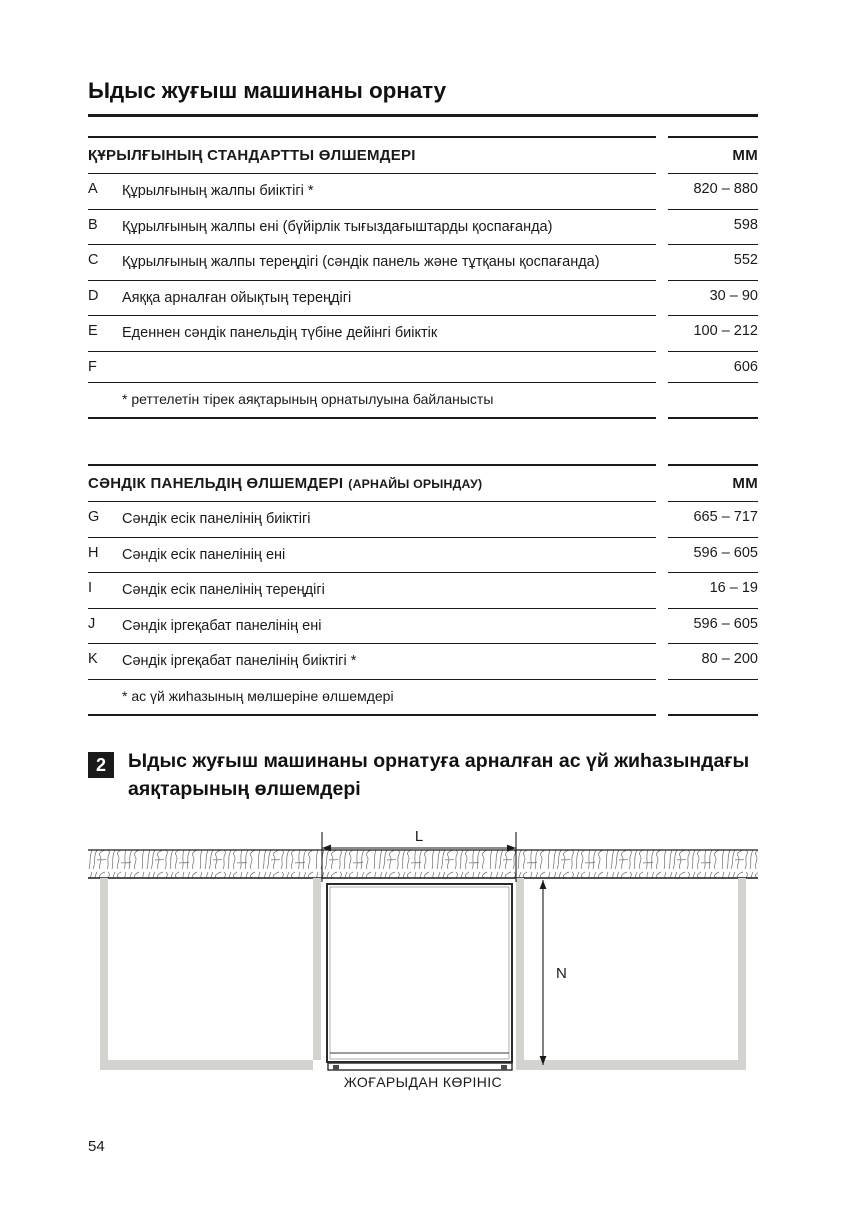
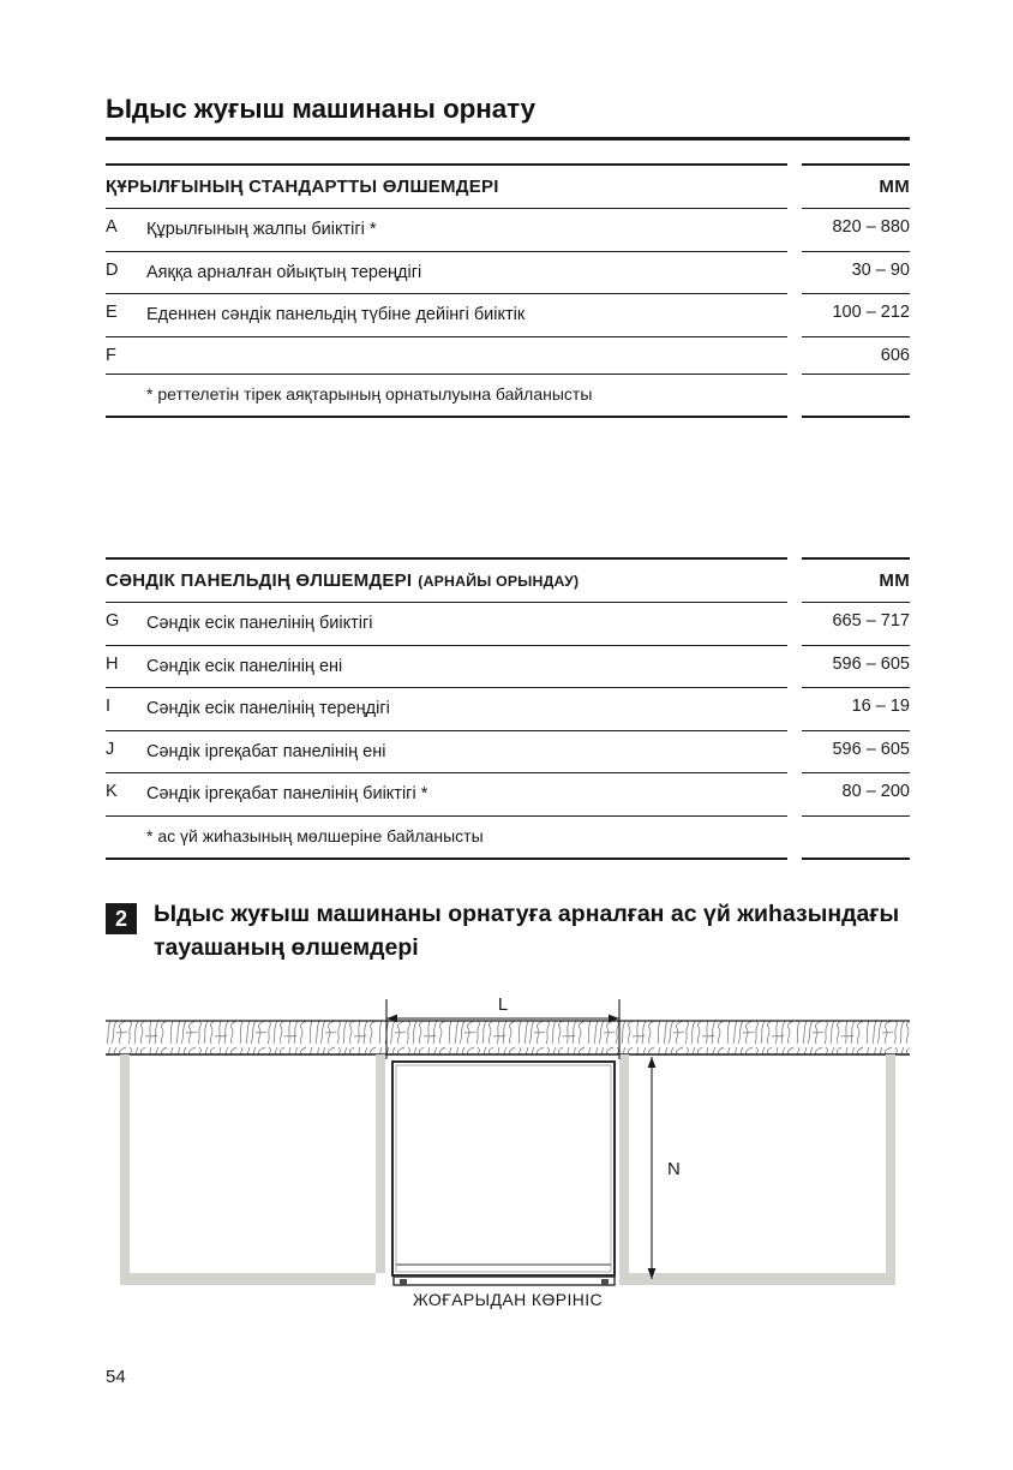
  Ыдыс жуғыш машинаны орнату
  ҚҰРЫЛҒЫНЫҢ СТАНДАРТТЫ ӨЛШЕМДЕРІ
  ММ
  A
  Құрылғының жалпы биіктігі *
  820 – 880
- B
- Құрылғының жалпы ені (бүйірлік тығыздағыштарды қоспағанда)
- 598
- C
- Құрылғының жалпы тереңдігі (сәндік панель және тұтқаны қоспағанда)
- 552
  D
  Аяққа арналған ойықтың тереңдігі
  30 – 90
  E
  Еденнен сәндік панельдің түбіне дейінгі биіктік
  100 – 212
  F
  606
  * реттелетін тірек аяқтарының орнатылуына байланысты
  СӘНДІК ПАНЕЛЬДІҢ ӨЛШЕМДЕРІ
  (АРНАЙЫ ОРЫНДАУ)
  ММ
  G
  Сәндік есік панелінің биіктігі
  665 – 717
  H
  Сәндік есік панелінің ені
  596 – 605
  I
  Сәндік есік панелінің тереңдігі
  16 – 19
  J
  Сәндік іргеқабат панелінің ені
  596 – 605
  K
  Сәндік іргеқабат панелінің биіктігі *
  80 – 200
- * ас үй жиһазының мөлшеріне өлшемдері
+ * ас үй жиһазының мөлшеріне байланысты
  2
- Ыдыс жуғыш машинаны орнатуға арналған ас үй жиһазындағы аяқтарының өлшемдері
+ Ыдыс жуғыш машинаны орнатуға арналған ас үй жиһазындағы тауашаның өлшемдері
  L
  N
  ЖОҒАРЫДАН КӨРІНІС
  54
